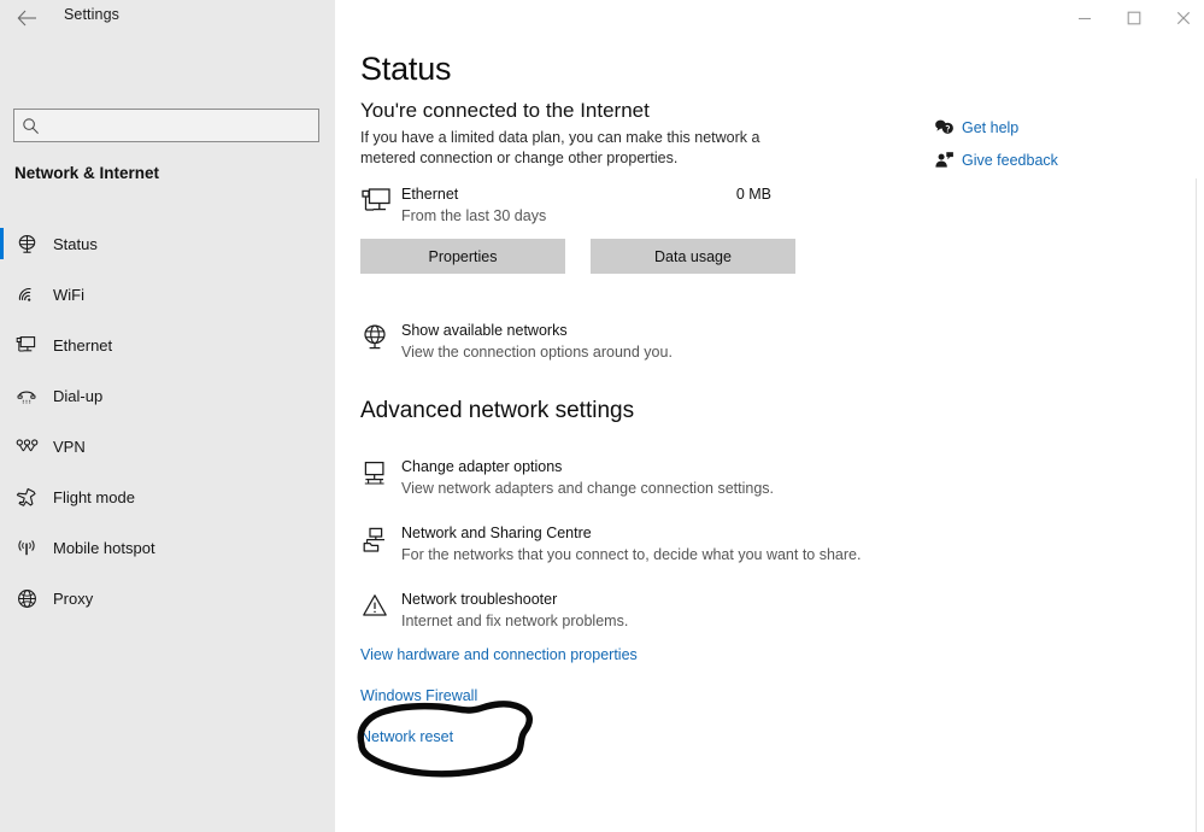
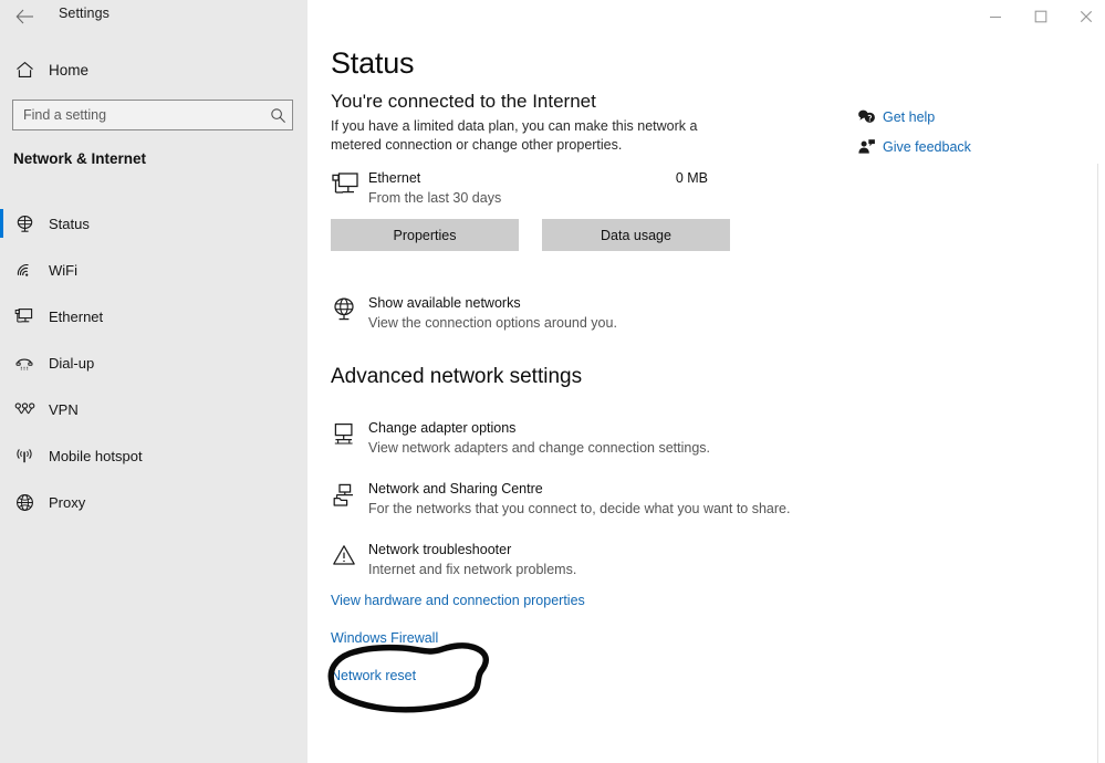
  Settings
+ Home
+ Find a setting
  Network & Internet
  Status
  WiFi
  Ethernet
  Dial-up
  VPN
- Flight mode
  Mobile hotspot
  Proxy
  Status
  You're connected to the Internet
  If you have a limited data plan, you can make this network a metered connection or change other properties.
  Ethernet
  From the last 30 days
  0 MB
  Properties
  Data usage
  Show available networks
  View the connection options around you.
  Advanced network settings
  Change adapter options
  View network adapters and change connection settings.
  Network and Sharing Centre
  For the networks that you connect to, decide what you want to share.
  Network troubleshooter
  Internet and fix network problems.
  View hardware and connection properties
  Windows Firewall
  Network reset
  Get help
  Give feedback
